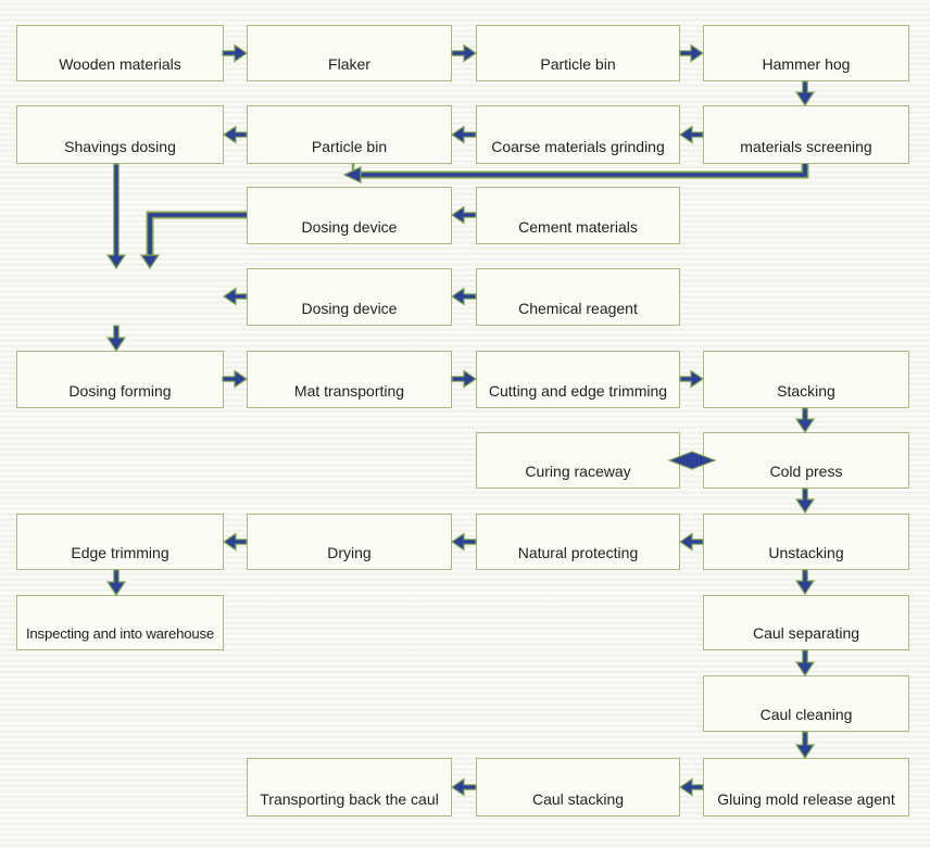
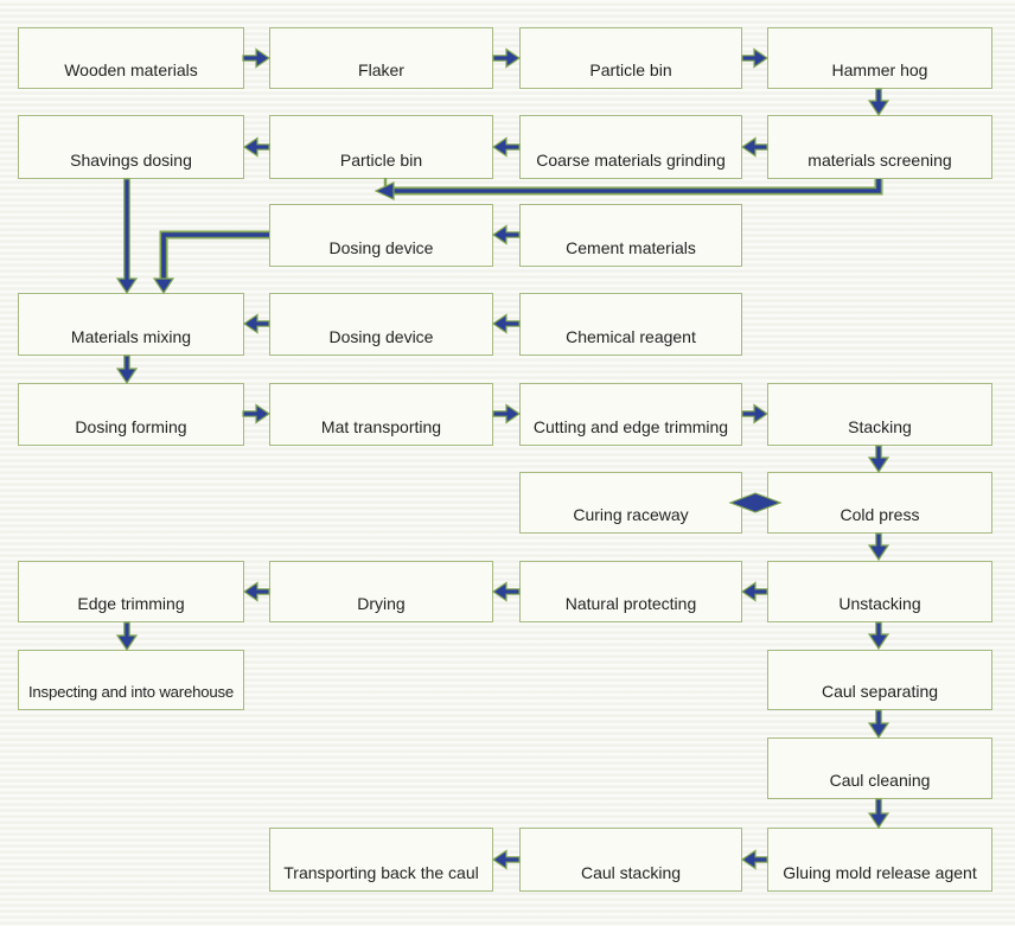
  Wooden materials
  Flaker
  Particle bin
  Hammer hog
  Shavings dosing
  Particle bin
  Coarse materials grinding
  materials screening
  Dosing device
  Cement materials
+ Materials mixing
  Dosing device
  Chemical reagent
  Dosing forming
  Mat transporting
  Cutting and edge trimming
  Stacking
  Curing raceway
  Cold press
  Edge trimming
  Drying
  Natural protecting
  Unstacking
  Inspecting and into warehouse
  Caul separating
  Caul cleaning
  Transporting back the caul
  Caul stacking
  Gluing mold release agent
